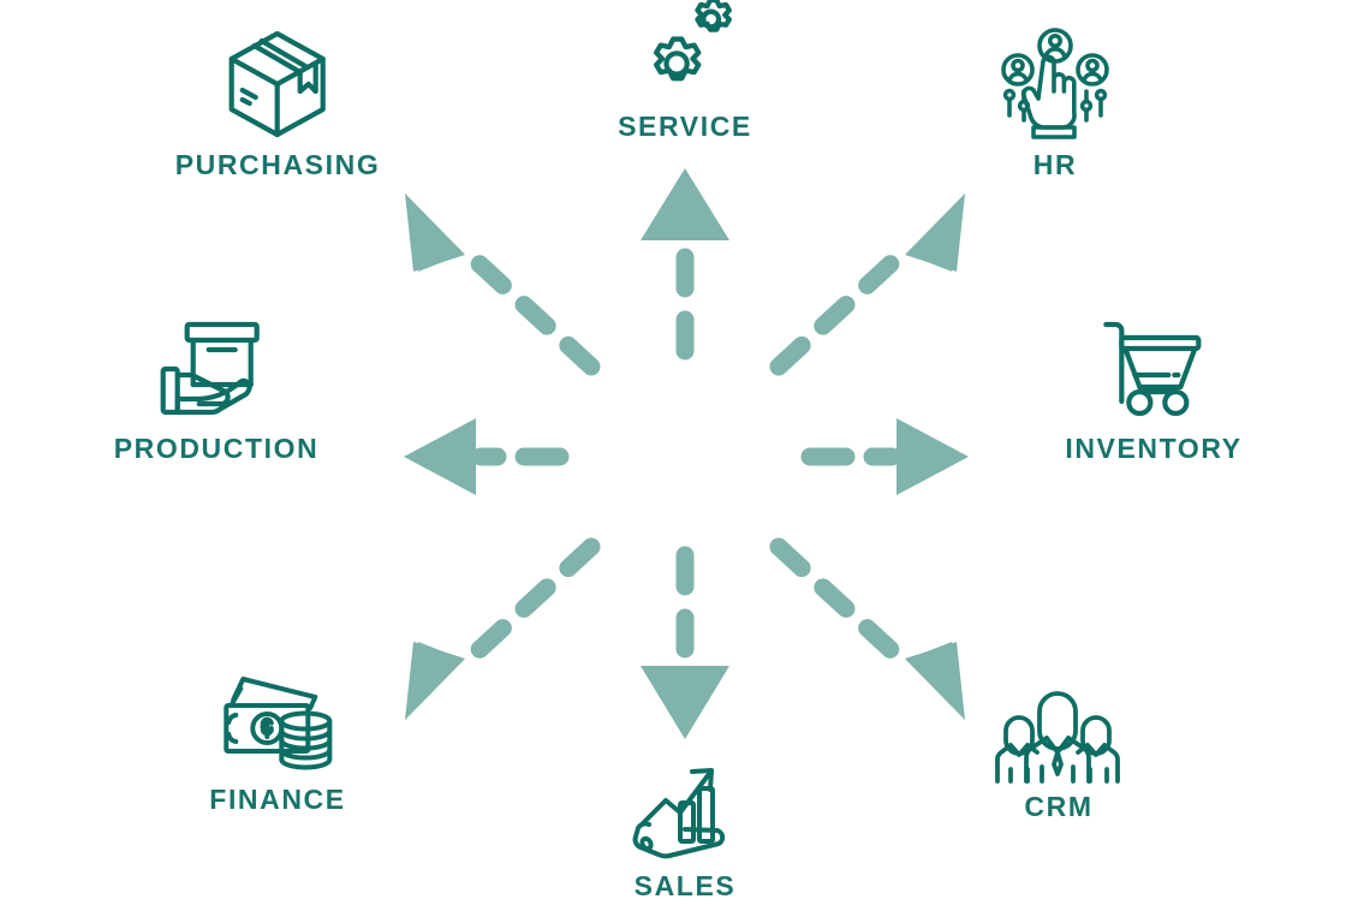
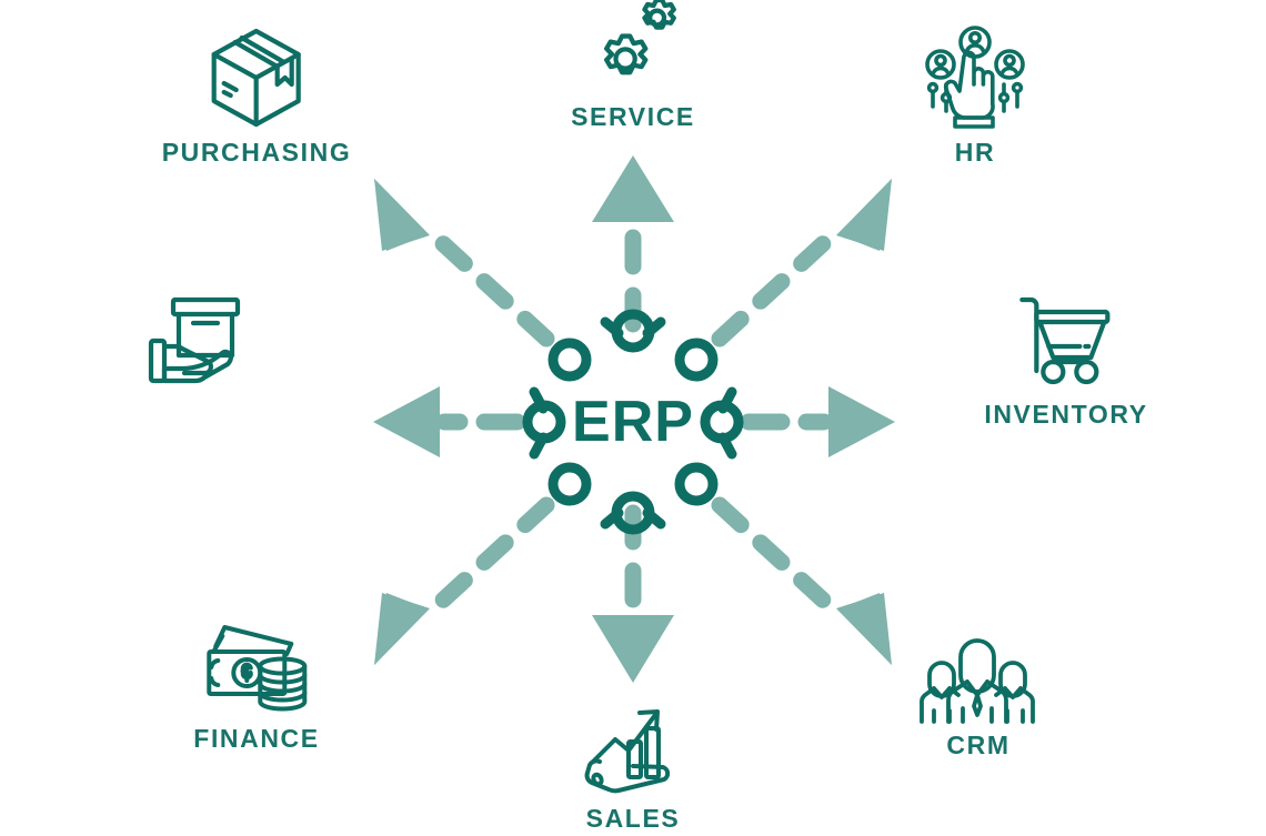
+ ERP
  PURCHASING
  SERVICE
  HR
- PRODUCTION
  INVENTORY
  FINANCE
  SALES
  CRM
